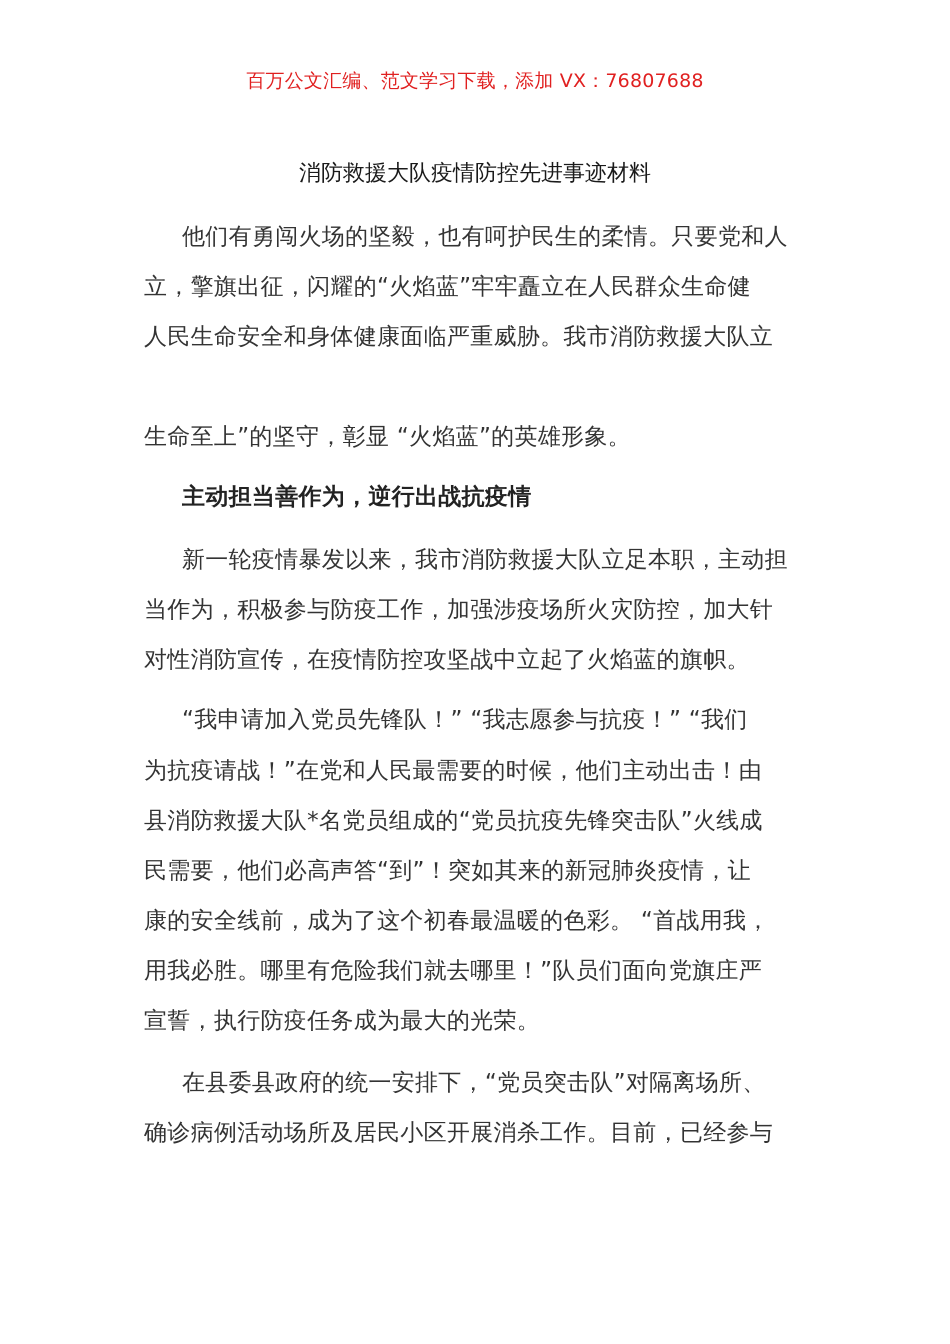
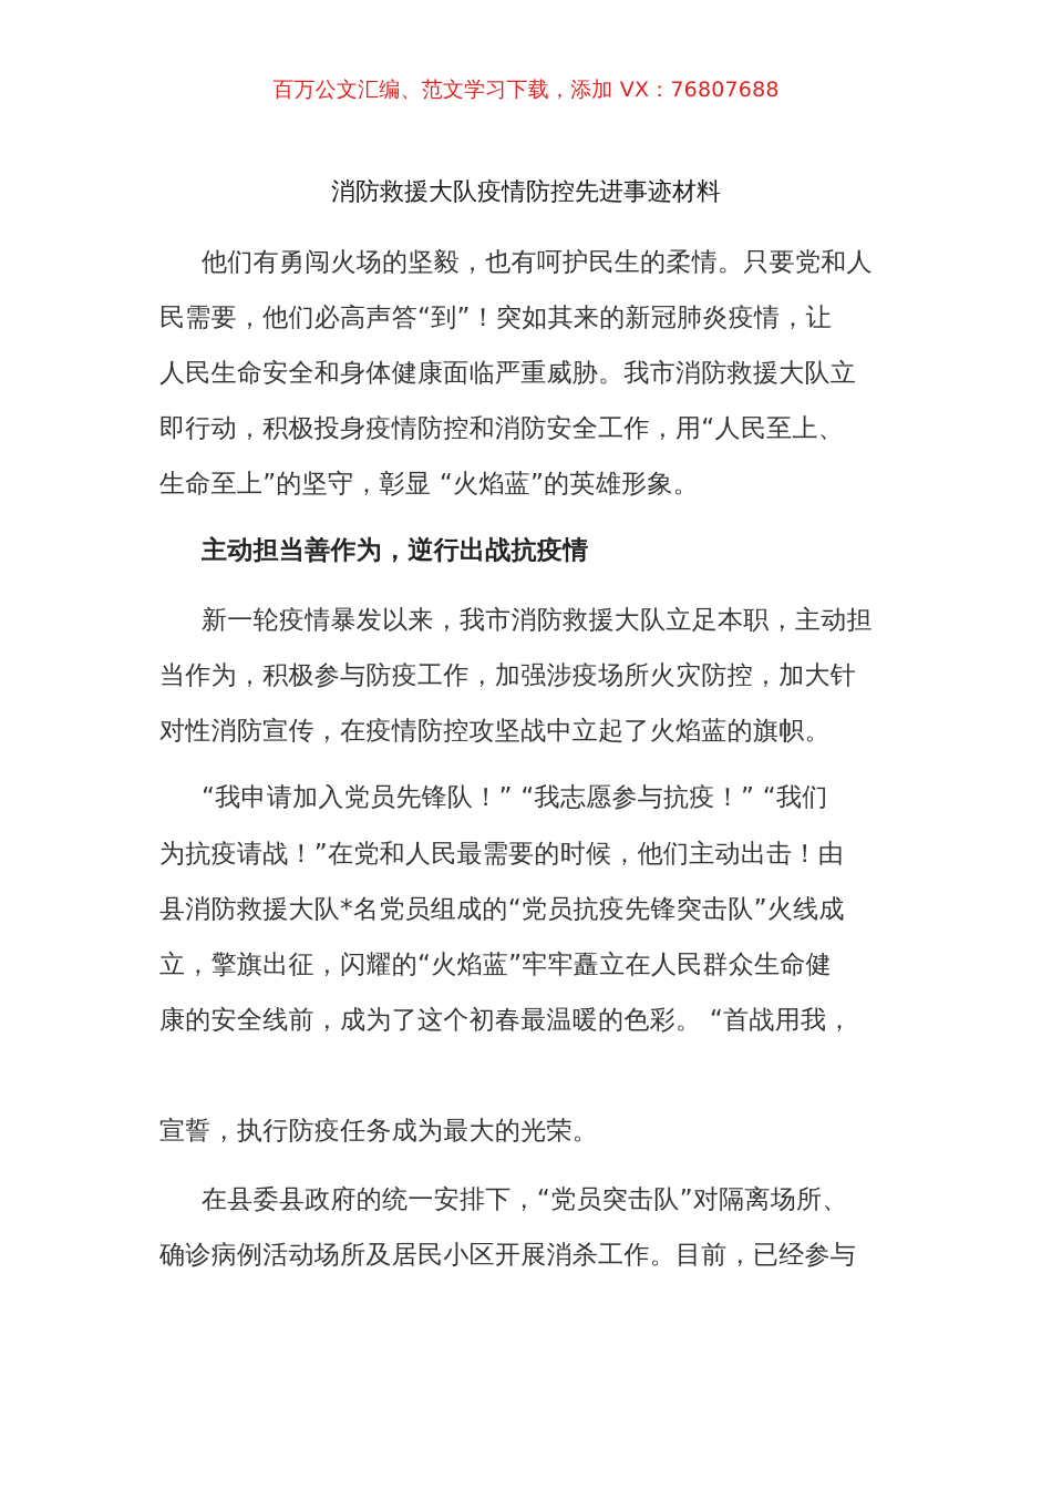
  百万公文汇编、范文学习下载，添加 VX：76807688
  消防救援大队疫情防控先进事迹材料
  他们有勇闯火场的坚毅，也有呵护民生的柔情。只要党和人
- 立，擎旗出征，闪耀的“火焰蓝”牢牢矗立在人民群众生命健
+ 民需要，他们必高声答“到”！突如其来的新冠肺炎疫情，让
  人民生命安全和身体健康面临严重威胁。我市消防救援大队立
+ 即行动，积极投身疫情防控和消防安全工作，用“人民至上、
  生命至上”的坚守，彰显 “火焰蓝”的英雄形象。
  主动担当善作为，逆行出战抗疫情
  新一轮疫情暴发以来，我市消防救援大队立足本职，主动担
  当作为，积极参与防疫工作，加强涉疫场所火灾防控，加大针
  对性消防宣传，在疫情防控攻坚战中立起了火焰蓝的旗帜。
  “我申请加入党员先锋队！” “我志愿参与抗疫！” “我们
  为抗疫请战！”在党和人民最需要的时候，他们主动出击！由
  县消防救援大队*名党员组成的“党员抗疫先锋突击队”火线成
- 民需要，他们必高声答“到”！突如其来的新冠肺炎疫情，让
+ 立，擎旗出征，闪耀的“火焰蓝”牢牢矗立在人民群众生命健
  康的安全线前，成为了这个初春最温暖的色彩。 “首战用我，
- 用我必胜。哪里有危险我们就去哪里！”队员们面向党旗庄严
  宣誓，执行防疫任务成为最大的光荣。
  在县委县政府的统一安排下，“党员突击队”对隔离场所、
  确诊病例活动场所及居民小区开展消杀工作。目前，已经参与
